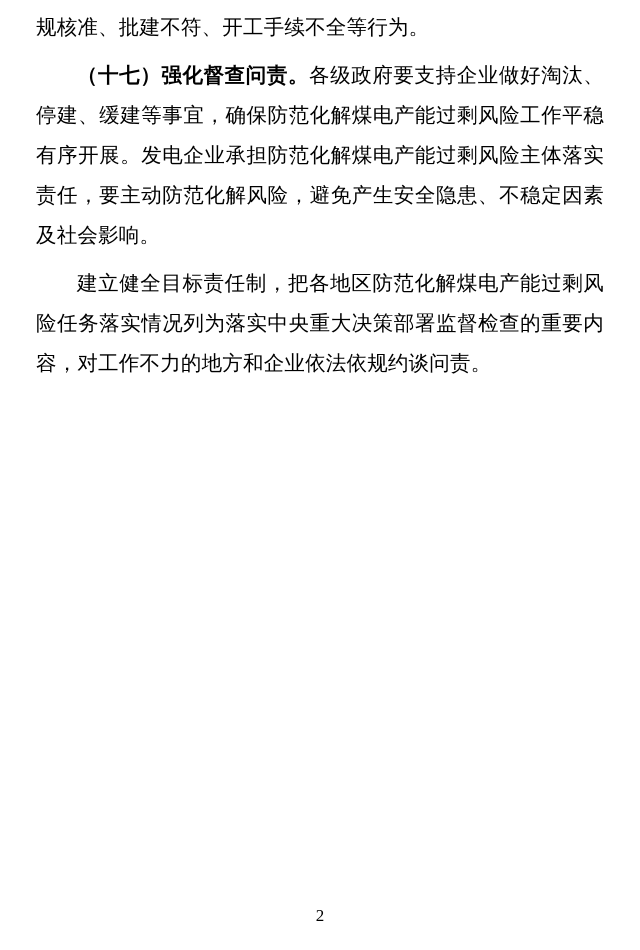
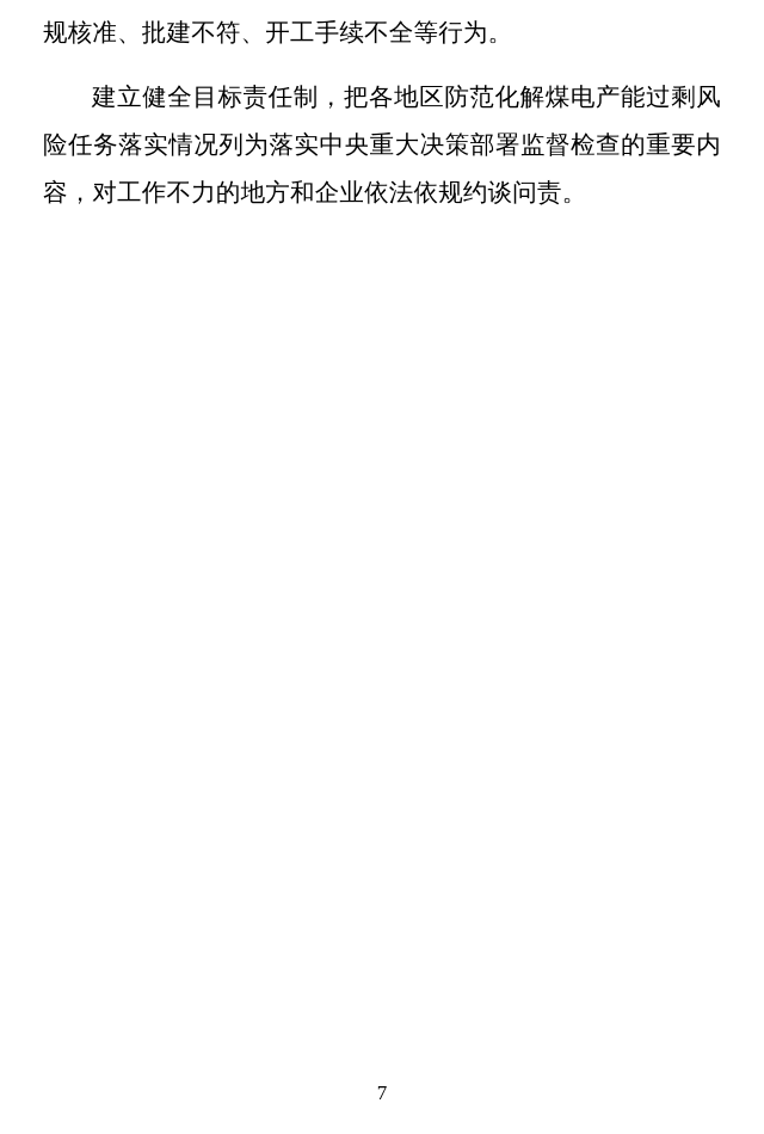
  规核准、批建不符、开工手续不全等行为。
- （十七）强化督查问责。各级政府要支持企业做好淘汰、停建、缓建等事宜，确保防范化解煤电产能过剩风险工作平稳有序开展。发电企业承担防范化解煤电产能过剩风险主体落实责任，要主动防范化解风险，避免产生安全隐患、不稳定因素及社会影响。
  建立健全目标责任制，把各地区防范化解煤电产能过剩风险任务落实情况列为落实中央重大决策部署监督检查的重要内容，对工作不力的地方和企业依法依规约谈问责。
- 2
+ 7
